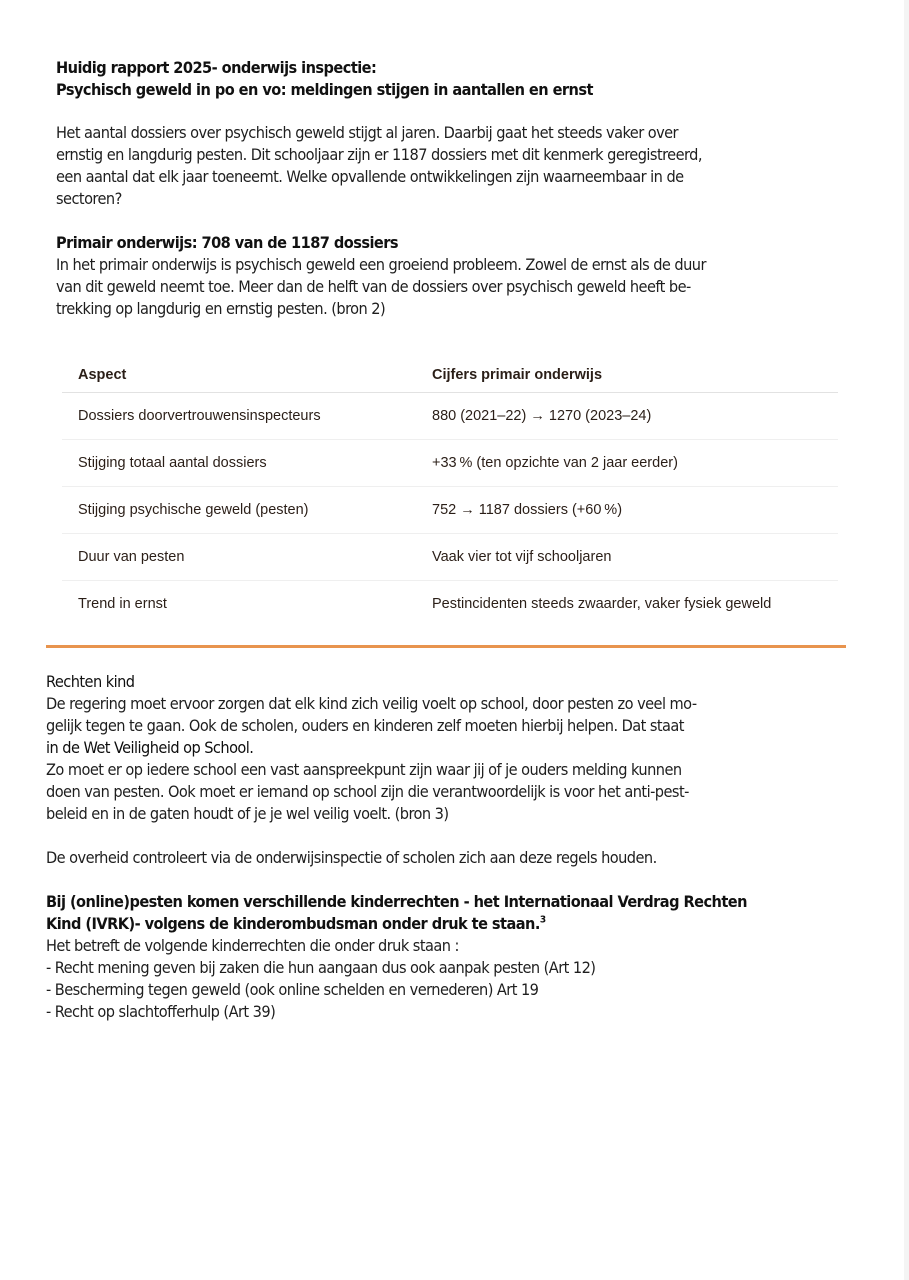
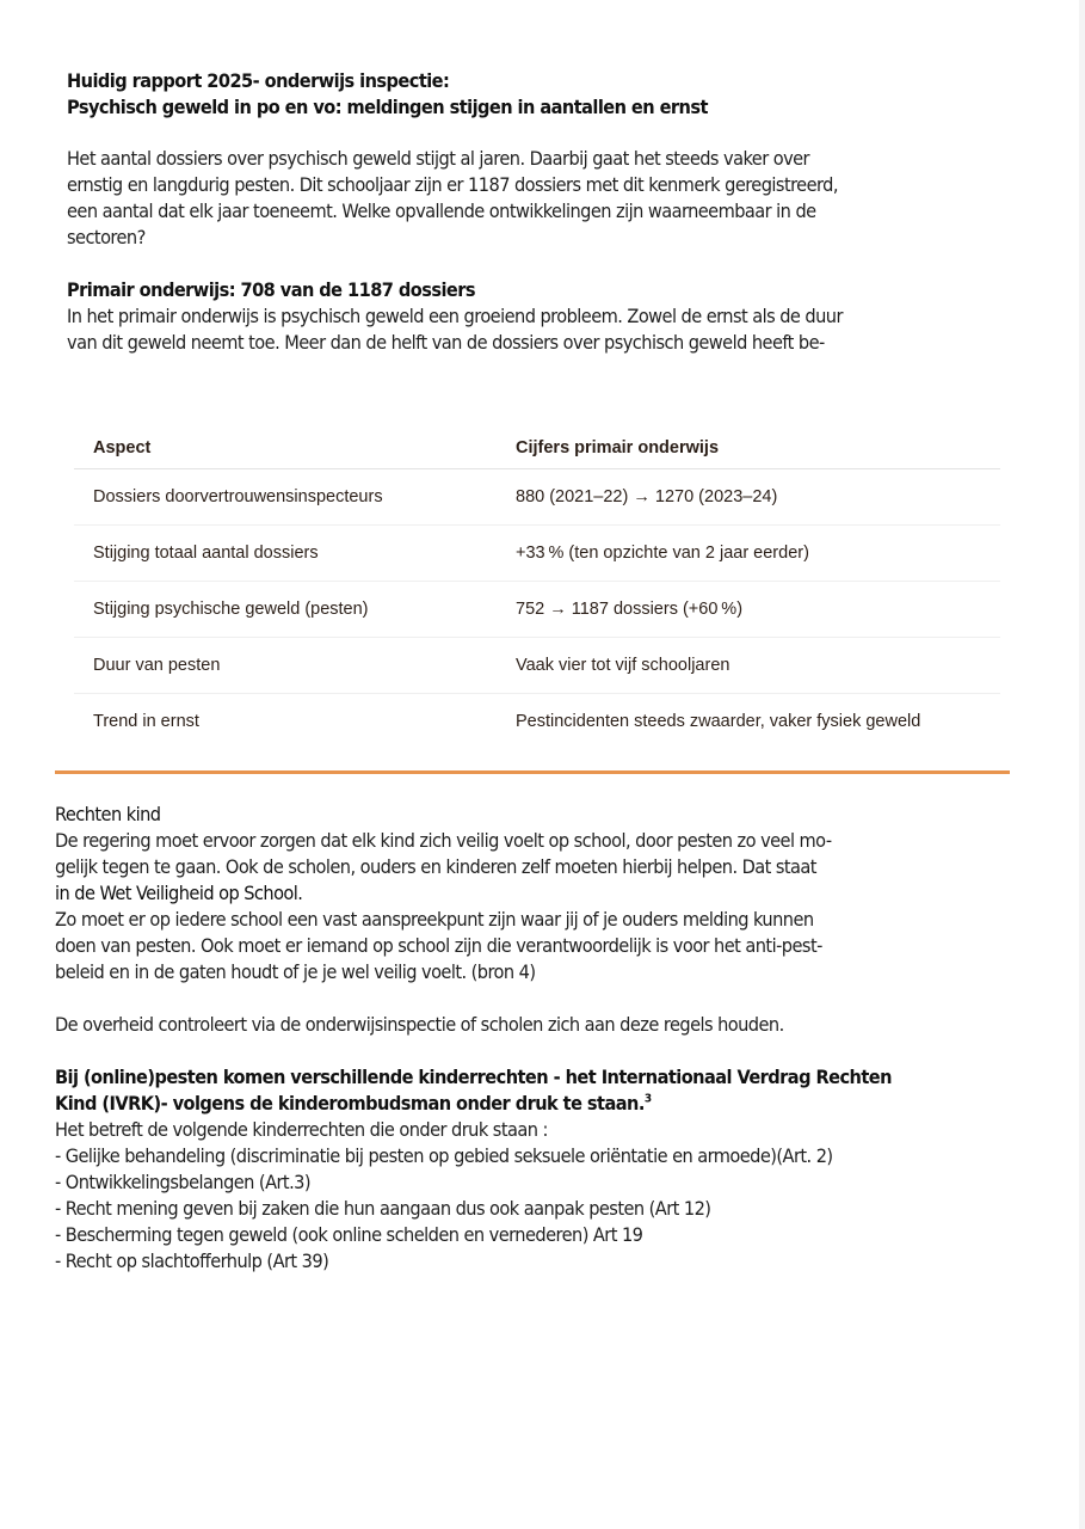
  Huidig rapport 2025- onderwijs inspectie:
  Psychisch geweld in po en vo: meldingen stijgen in aantallen en ernst
  Het aantal dossiers over psychisch geweld stijgt al jaren. Daarbij gaat het steeds vaker over
  ernstig en langdurig pesten. Dit schooljaar zijn er 1187 dossiers met dit kenmerk geregistreerd,
  een aantal dat elk jaar toeneemt. Welke opvallende ontwikkelingen zijn waarneembaar in de
  sectoren?
  Primair onderwijs: 708 van de 1187 dossiers
  In het primair onderwijs is psychisch geweld een groeiend probleem. Zowel de ernst als de duur
  van dit geweld neemt toe. Meer dan de helft van de dossiers over psychisch geweld heeft be-
- trekking op langdurig en ernstig pesten. (bron 2)
  Aspect	Cijfers primair onderwijs
  Dossiers doorvertrouwensinspecteurs	880 (2021–22) → 1270 (2023–24)
  Stijging totaal aantal dossiers	+33 % (ten opzichte van 2 jaar eerder)
  Stijging psychische geweld (pesten)	752 → 1187 dossiers (+60 %)
  Duur van pesten	Vaak vier tot vijf schooljaren
  Trend in ernst	Pestincidenten steeds zwaarder, vaker fysiek geweld
  Rechten kind
  De regering moet ervoor zorgen dat elk kind zich veilig voelt op school, door pesten zo veel mo-
  gelijk tegen te gaan. Ook de scholen, ouders en kinderen zelf moeten hierbij helpen. Dat staat
  in de Wet Veiligheid op School.
  Zo moet er op iedere school een vast aanspreekpunt zijn waar jij of je ouders melding kunnen
  doen van pesten. Ook moet er iemand op school zijn die verantwoordelijk is voor het anti-pest-
- beleid en in de gaten houdt of je je wel veilig voelt. (bron 3)
+ beleid en in de gaten houdt of je je wel veilig voelt. (bron 4)
  De overheid controleert via de onderwijsinspectie of scholen zich aan deze regels houden.
  Bij (online)pesten komen verschillende kinderrechten - het Internationaal Verdrag Rechten
  Kind (IVRK)- volgens de kinderombudsman onder druk te staan.3
  Het betreft de volgende kinderrechten die onder druk staan :
+ - Gelijke behandeling (discriminatie bij pesten op gebied seksuele oriëntatie en armoede)(Art. 2)
+ - Ontwikkelingsbelangen (Art.3)
  - Recht mening geven bij zaken die hun aangaan dus ook aanpak pesten (Art 12)
  - Bescherming tegen geweld (ook online schelden en vernederen) Art 19
  - Recht op slachtofferhulp (Art 39)
